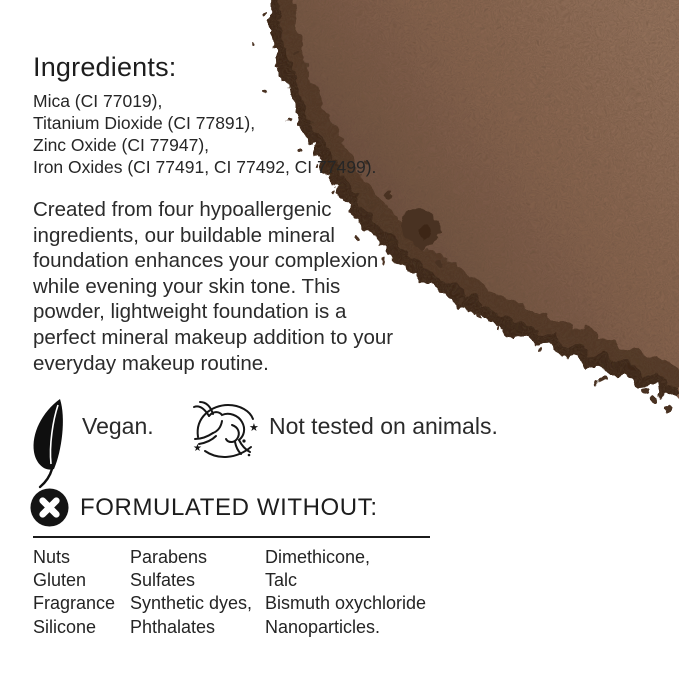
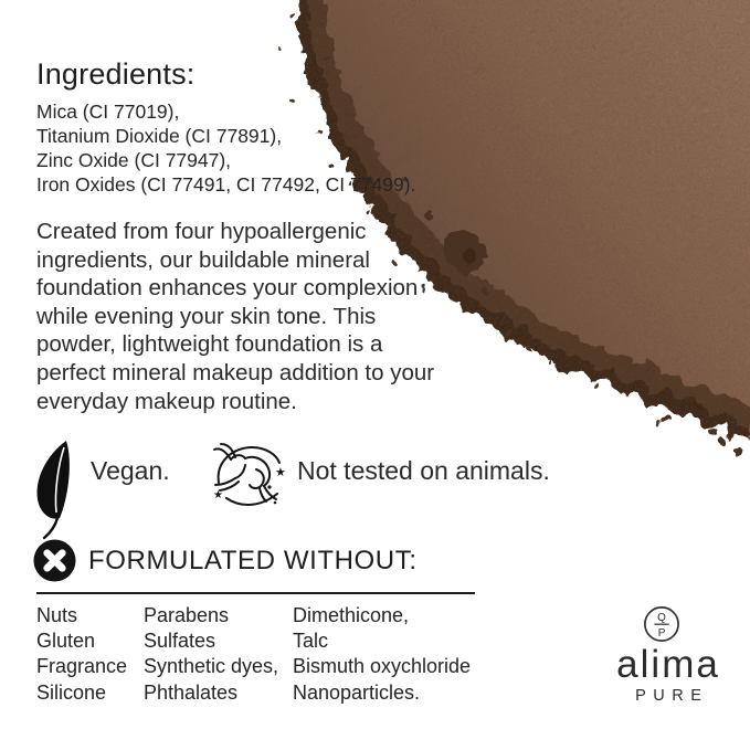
  Ingredients:
  Mica (CI 77019),
  Titanium Dioxide (CI 77891),
  Zinc Oxide (CI 77947),
  Iron Oxides (CI 77491, CI 77492, CI 77499).
  Created from four hypoallergenic
  ingredients, our buildable mineral
  foundation enhances your complexion
  while evening your skin tone. This
  powder, lightweight foundation is a
  perfect mineral makeup addition to your
  everyday makeup routine.
  Vegan.
  ★
  ★
  Not tested on animals.
  FORMULATED WITHOUT:
  Nuts
  Gluten
  Fragrance
  Silicone
  Parabens
  Sulfates
  Synthetic dyes,
  Phthalates
  Dimethicone,
  Talc
  Bismuth oxychloride
  Nanoparticles.
+ Q
+ P
+ alima
+ PURE
